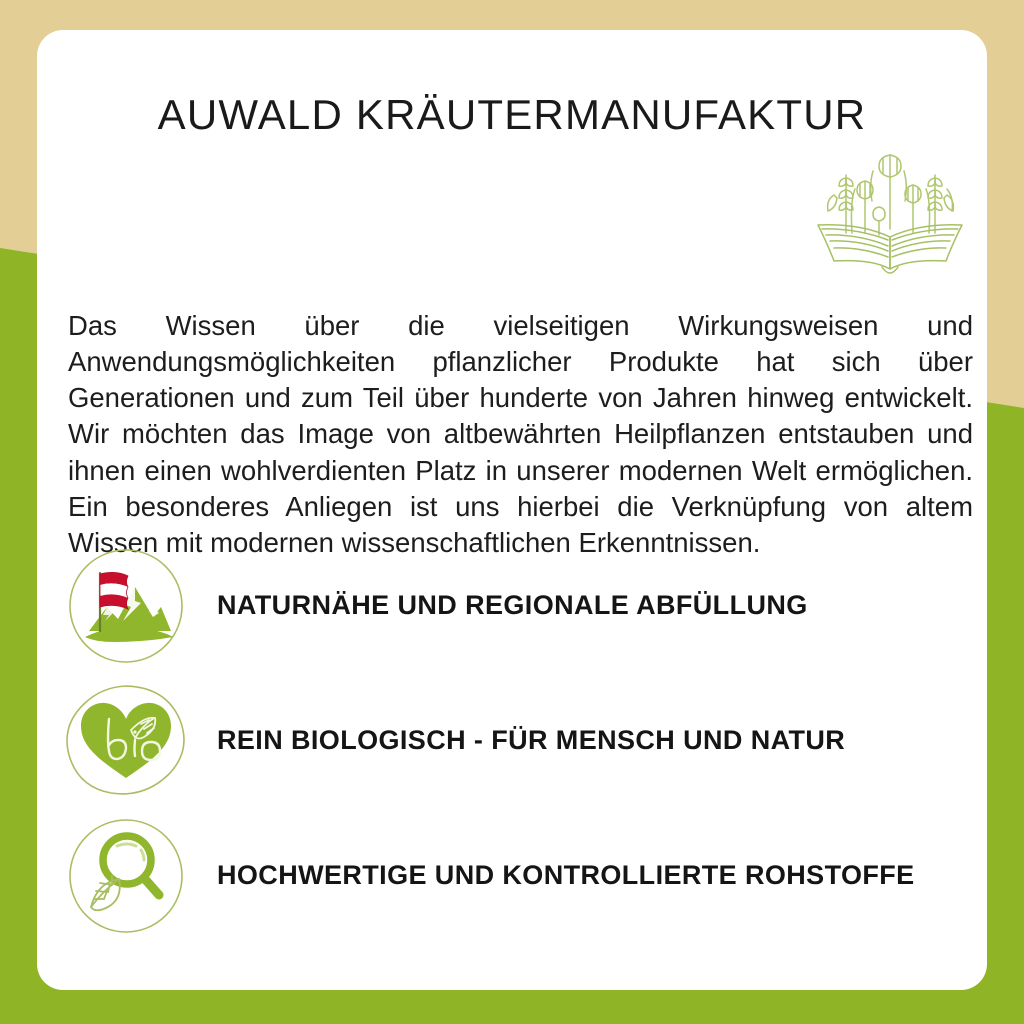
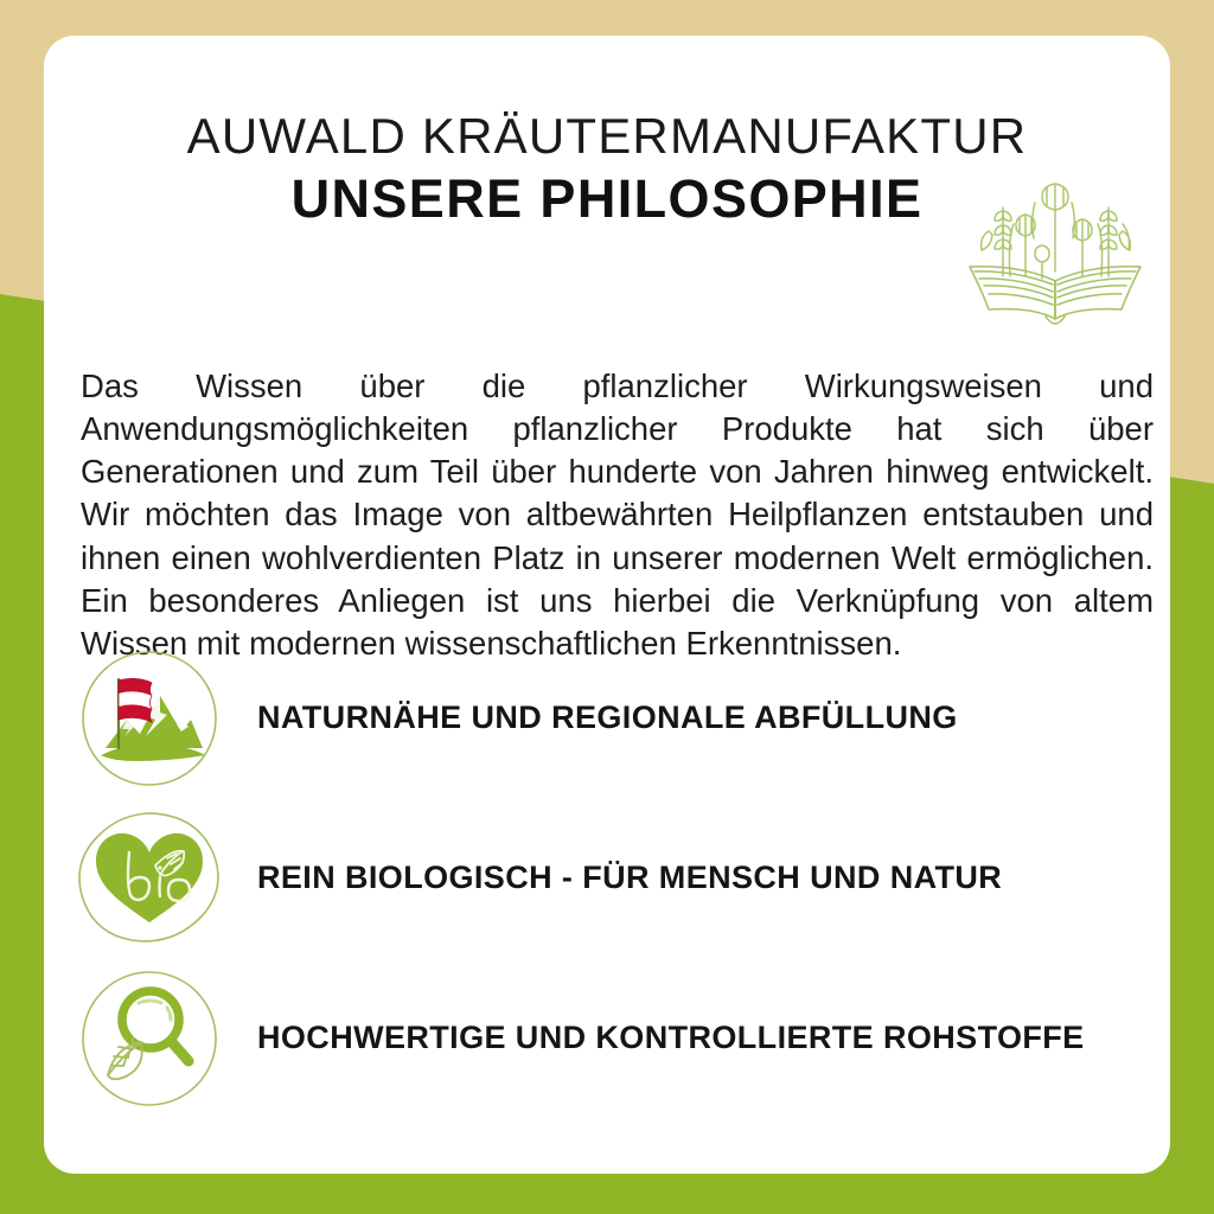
  AUWALD KRÄUTERMANUFAKTUR
+ UNSERE PHILOSOPHIE
- Das Wissen über die vielseitigen Wirkungsweisen und Anwendungsmöglichkeiten pflanzlicher Produkte hat sich über Generationen und zum Teil über hunderte von Jahren hinweg entwickelt. Wir möchten das Image von altbewährten Heilpflanzen entstauben und ihnen einen wohlverdienten Platz in unserer modernen Welt ermöglichen. Ein besonderes Anliegen ist uns hierbei die Verknüpfung von altem Wissen mit modernen wissenschaftlichen Erkenntnissen.
+ Das Wissen über die pflanzlicher Wirkungsweisen und Anwendungsmöglichkeiten pflanzlicher Produkte hat sich über Generationen und zum Teil über hunderte von Jahren hinweg entwickelt. Wir möchten das Image von altbewährten Heilpflanzen entstauben und ihnen einen wohlverdienten Platz in unserer modernen Welt ermöglichen. Ein besonderes Anliegen ist uns hierbei die Verknüpfung von altem Wissen mit modernen wissenschaftlichen Erkenntnissen.
  NATURNÄHE UND REGIONALE ABFÜLLUNG
  REIN BIOLOGISCH - FÜR MENSCH UND NATUR
  HOCHWERTIGE UND KONTROLLIERTE ROHSTOFFE
